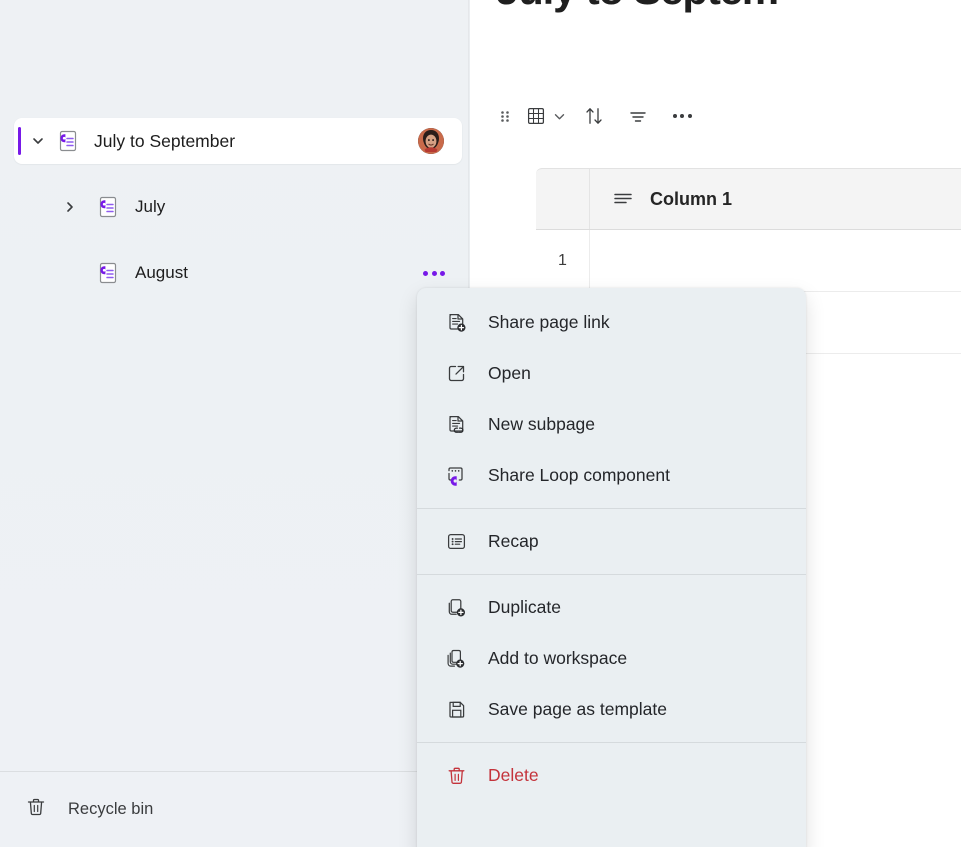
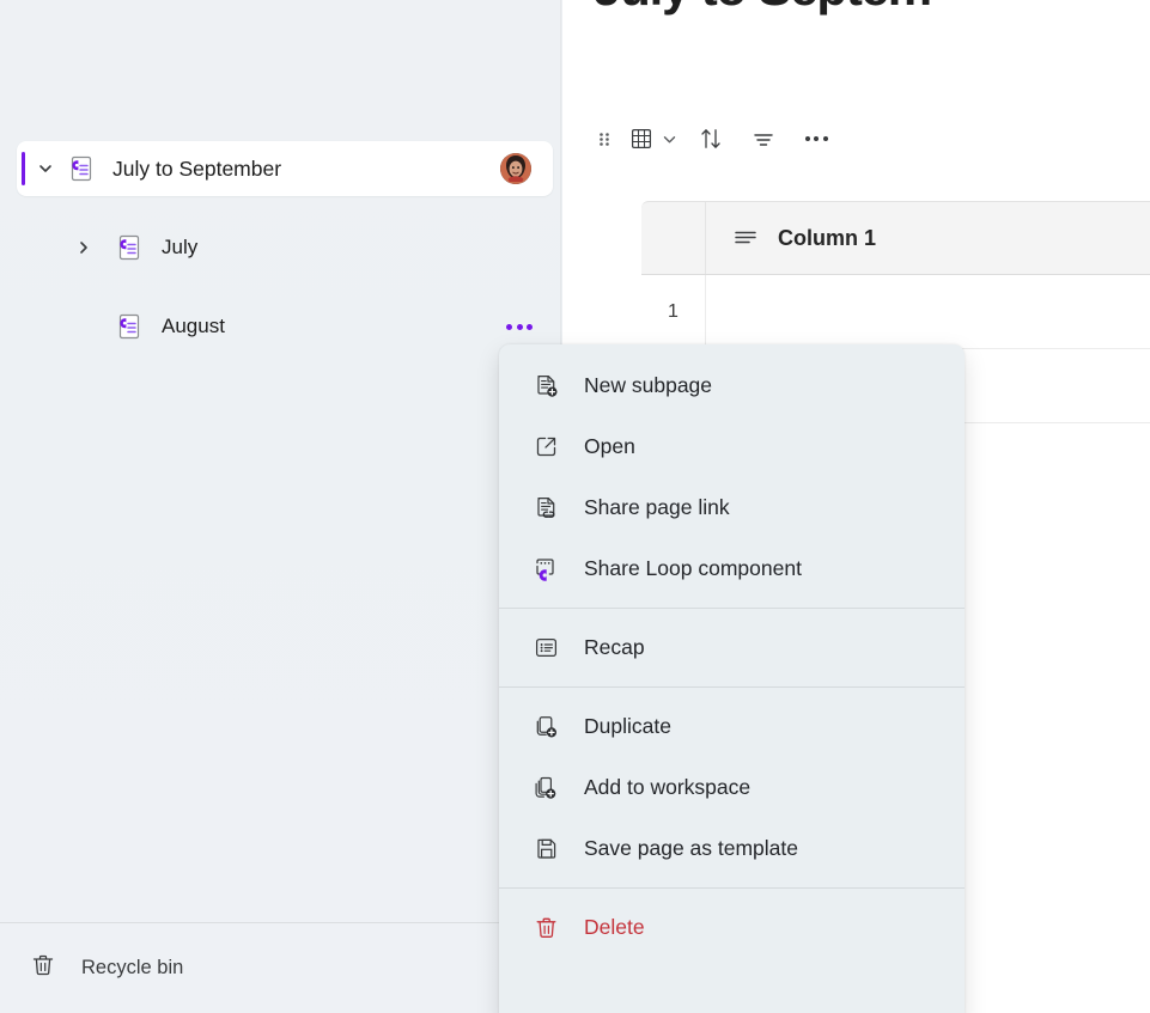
  July to September
  July
  August
  Recycle bin
  Column 1
  1
- Share page link
+ New subpage
  Open
- New subpage
+ Share page link
  Share Loop component
  Recap
  Duplicate
  Add to workspace
  Save page as template
  Delete
